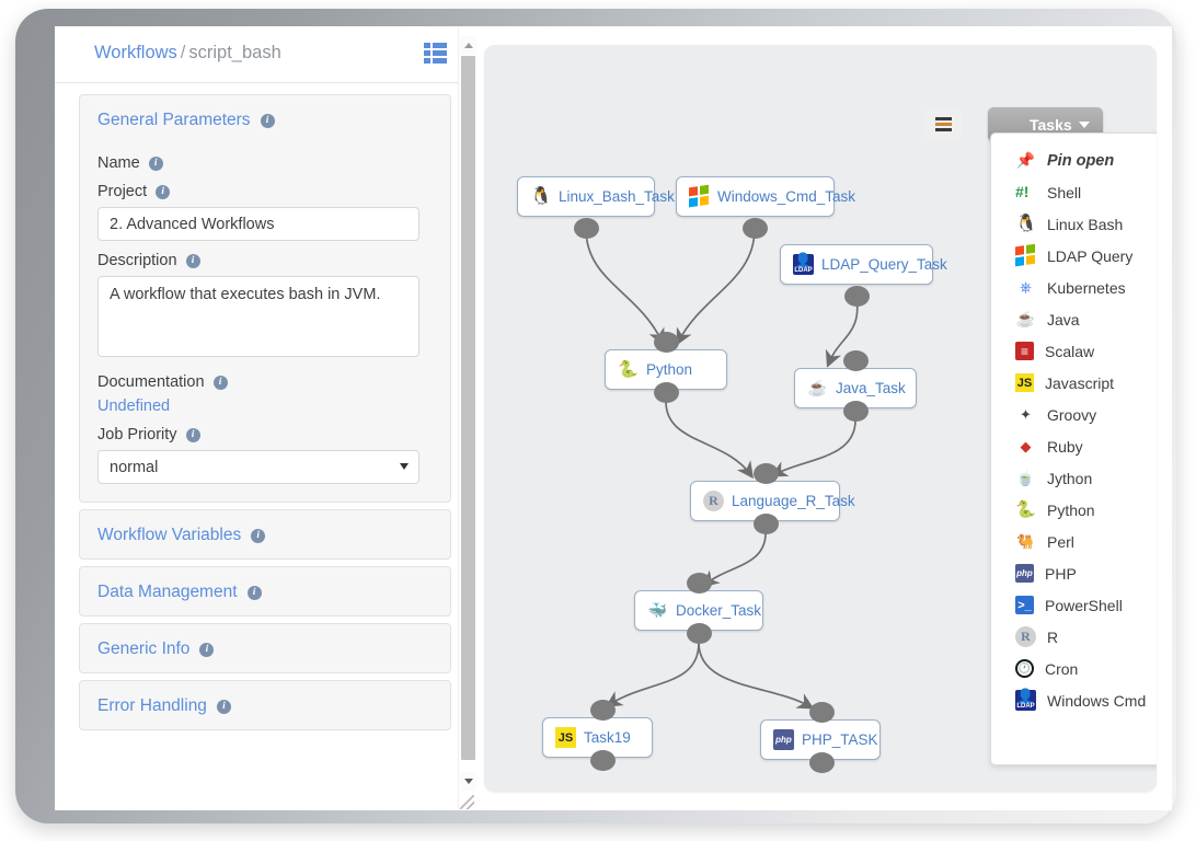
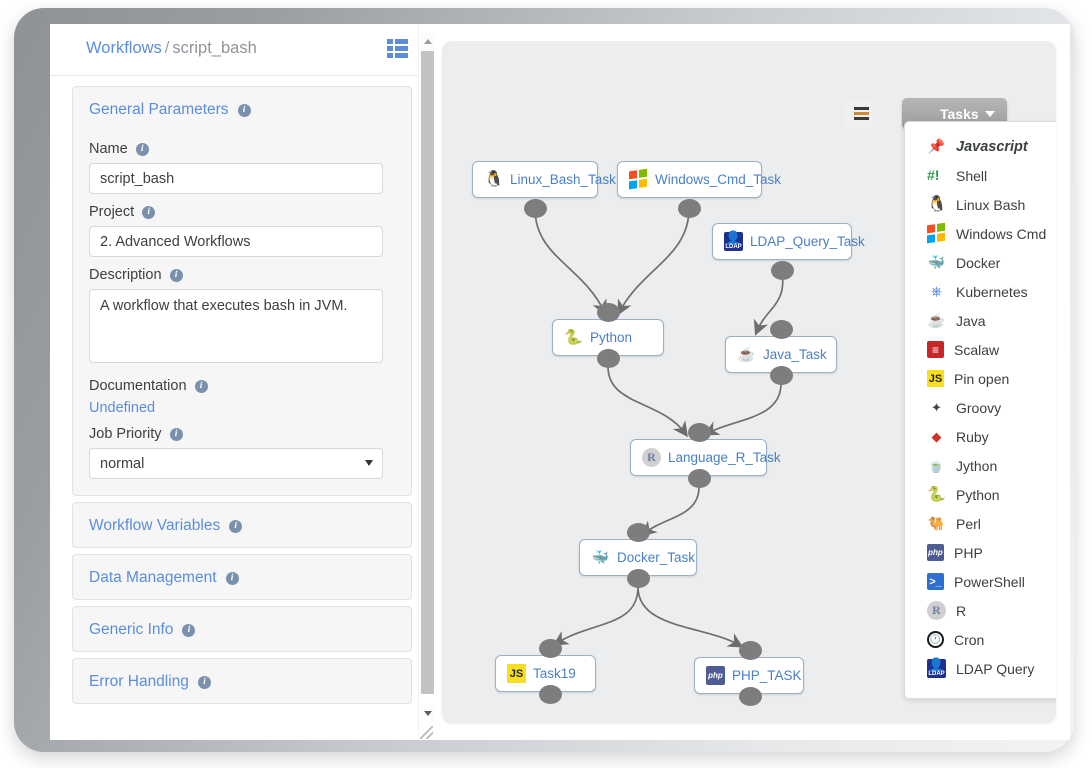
  Workflows / script_bash
  General Parameters
  i
  Name
  i
+ script_bash
  Project
  i
  2. Advanced Workflows
  Description
  i
  A workflow that executes bash in JVM.
  Documentation
  i
  Undefined
  Job Priority
  i
  normal
  Workflow Variables
  i
  Data Management
  i
  Generic Info
  i
  Error Handling
  i
  Linux_Bash_Task
  Windows_Cmd_Task
  LDAP_Query_Task
  Python
  Java_Task
  R
  Language_R_Task
  Docker_Task
  JS
  Task19
  php
  PHP_TASK
  Tasks
- Pin open
+ Javascript
  #!
  Shell
  Linux Bash
- LDAP Query
+ Windows Cmd
+ Docker
  Kubernetes
  Java
  ≡
  Scalaw
  JS
- Javascript
+ Pin open
  Groovy
  Ruby
  Jython
  Python
  Perl
  php
  PHP
  >_
  PowerShell
  R
  R
  🕐
  Cron
- Windows Cmd
+ LDAP Query
